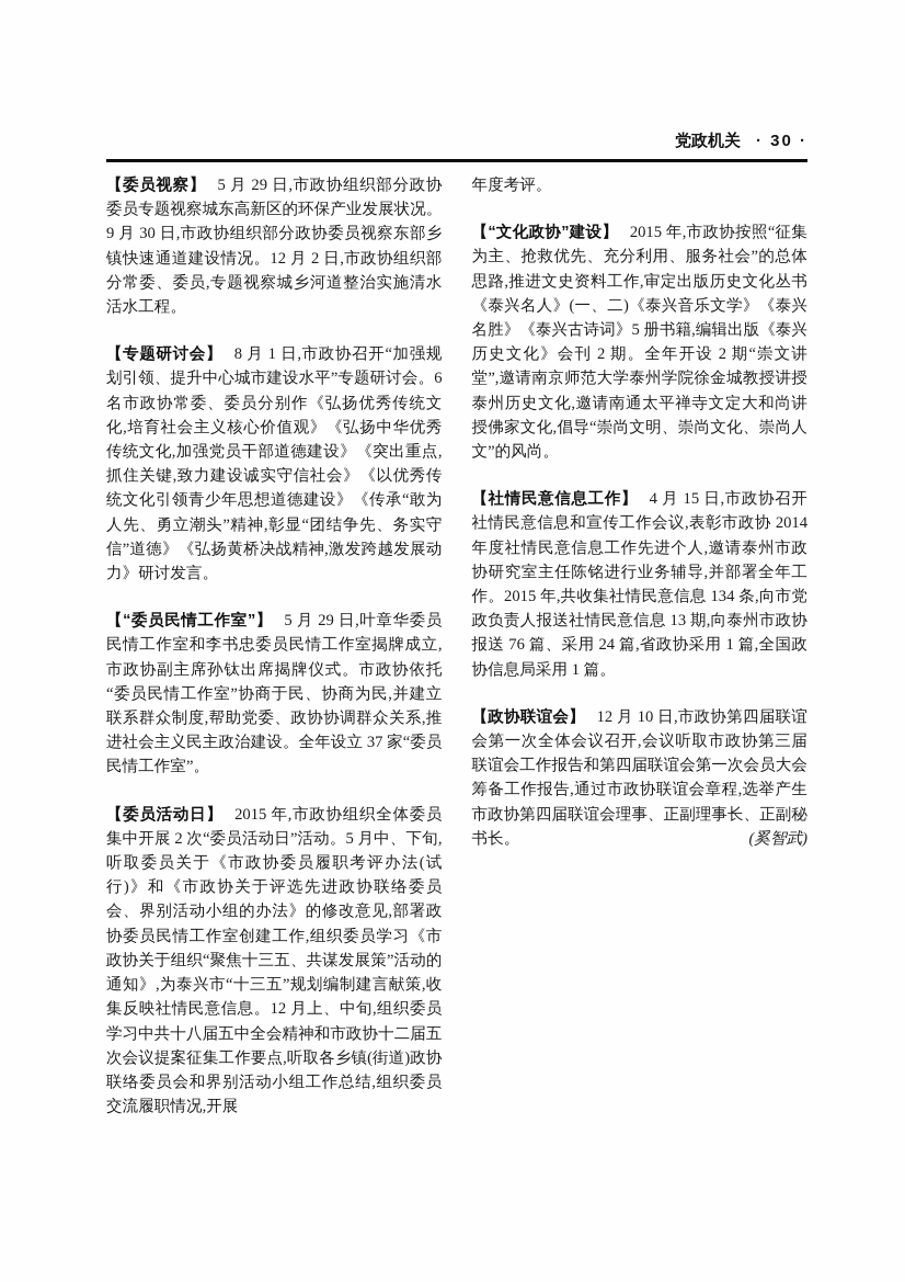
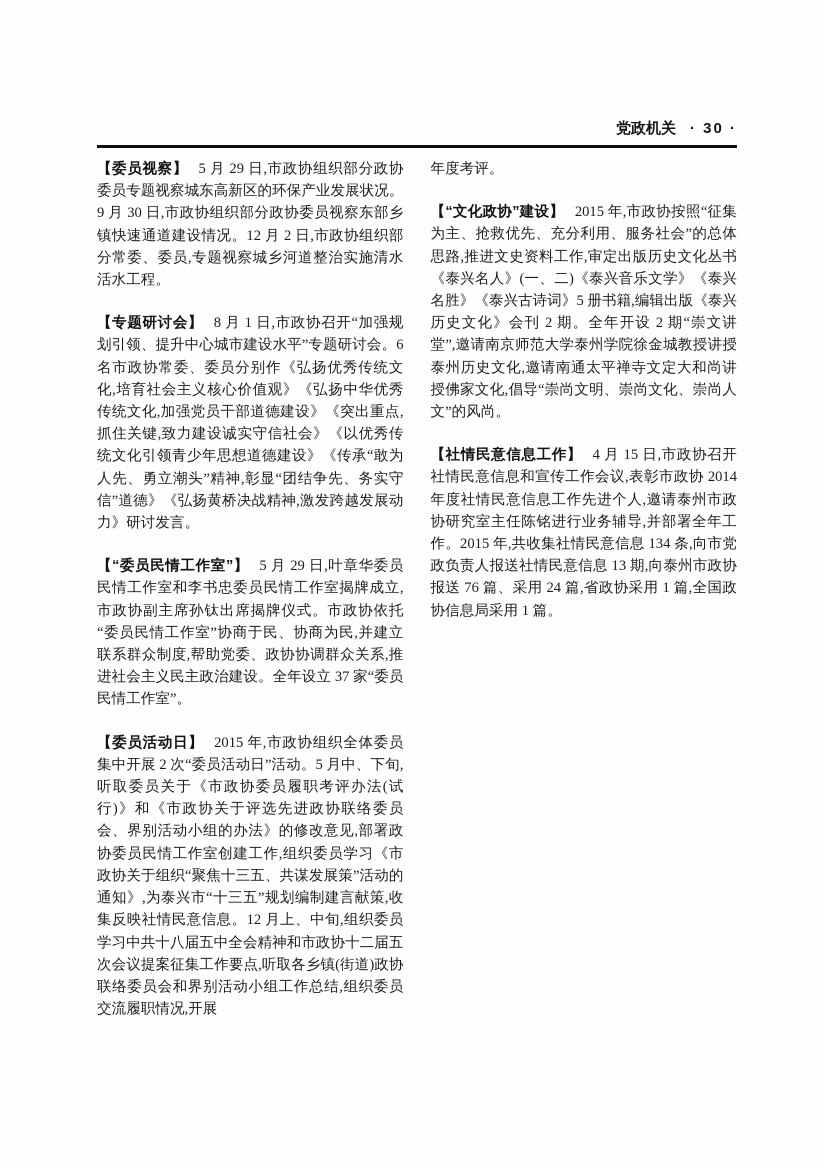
  党政机关 · 30 ·
  【委员视察】 5 月 29 日,市政协组织部分政协委员专题视察城东高新区的环保产业发展状况。9 月 30 日,市政协组织部分政协委员视察东部乡镇快速通道建设情况。12 月 2 日,市政协组织部分常委、委员,专题视察城乡河道整治实施清水活水工程。
  【专题研讨会】 8 月 1 日,市政协召开“加强规划引领、提升中心城市建设水平”专题研讨会。6 名市政协常委、委员分别作《弘扬优秀传统文化,培育社会主义核心价值观》《弘扬中华优秀传统文化,加强党员干部道德建设》《突出重点,抓住关键,致力建设诚实守信社会》《以优秀传统文化引领青少年思想道德建设》《传承“敢为人先、勇立潮头”精神,彰显“团结争先、务实守信”道德》《弘扬黄桥决战精神,激发跨越发展动力》研讨发言。
  【“委员民情工作室”】 5 月 29 日,叶章华委员民情工作室和李书忠委员民情工作室揭牌成立,市政协副主席孙钛出席揭牌仪式。市政协依托“委员民情工作室”协商于民、协商为民,并建立联系群众制度,帮助党委、政协协调群众关系,推进社会主义民主政治建设。全年设立 37 家“委员民情工作室”。
  【委员活动日】 2015 年,市政协组织全体委员集中开展 2 次“委员活动日”活动。5 月中、下旬,听取委员关于《市政协委员履职考评办法(试行)》和《市政协关于评选先进政协联络委员会、界别活动小组的办法》的修改意见,部署政协委员民情工作室创建工作,组织委员学习《市政协关于组织“聚焦十三五、共谋发展策”活动的通知》,为泰兴市“十三五”规划编制建言献策,收集反映社情民意信息。12 月上、中旬,组织委员学习中共十八届五中全会精神和市政协十二届五次会议提案征集工作要点,听取各乡镇(街道)政协联络委员会和界别活动小组工作总结,组织委员交流履职情况,开展
  年度考评。
  【“文化政协”建设】 2015 年,市政协按照“征集为主、抢救优先、充分利用、服务社会”的总体思路,推进文史资料工作,审定出版历史文化丛书《泰兴名人》(一、二)《泰兴音乐文学》《泰兴名胜》《泰兴古诗词》5 册书籍,编辑出版《泰兴历史文化》会刊 2 期。全年开设 2 期“崇文讲堂”,邀请南京师范大学泰州学院徐金城教授讲授泰州历史文化,邀请南通太平禅寺文定大和尚讲授佛家文化,倡导“崇尚文明、崇尚文化、崇尚人文”的风尚。
  【社情民意信息工作】 4 月 15 日,市政协召开社情民意信息和宣传工作会议,表彰市政协 2014 年度社情民意信息工作先进个人,邀请泰州市政协研究室主任陈铭进行业务辅导,并部署全年工作。2015 年,共收集社情民意信息 134 条,向市党政负责人报送社情民意信息 13 期,向泰州市政协报送 76 篇、采用 24 篇,省政协采用 1 篇,全国政协信息局采用 1 篇。
- 【政协联谊会】 12 月 10 日,市政协第四届联谊会第一次全体会议召开,会议听取市政协第三届联谊会工作报告和第四届联谊会第一次会员大会筹备工作报告,通过市政协联谊会章程,选举产生市政协第四届联谊会理事、正副理事长、正副秘书长。
- (奚智武)
